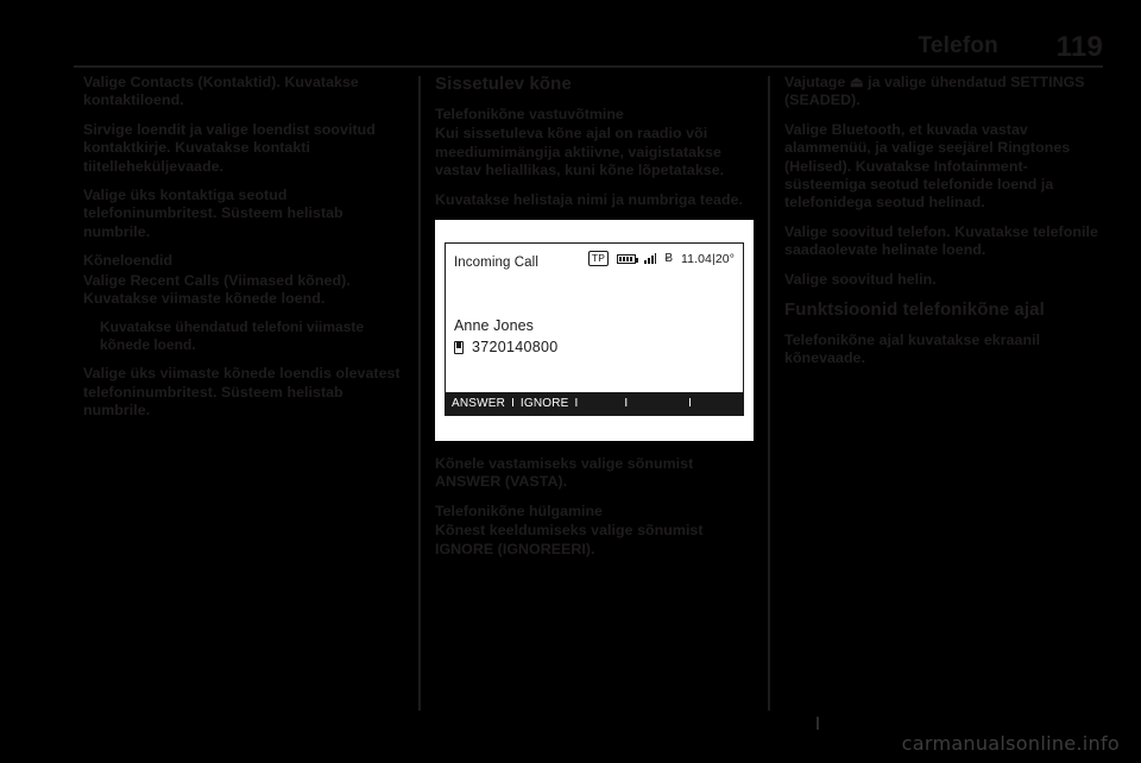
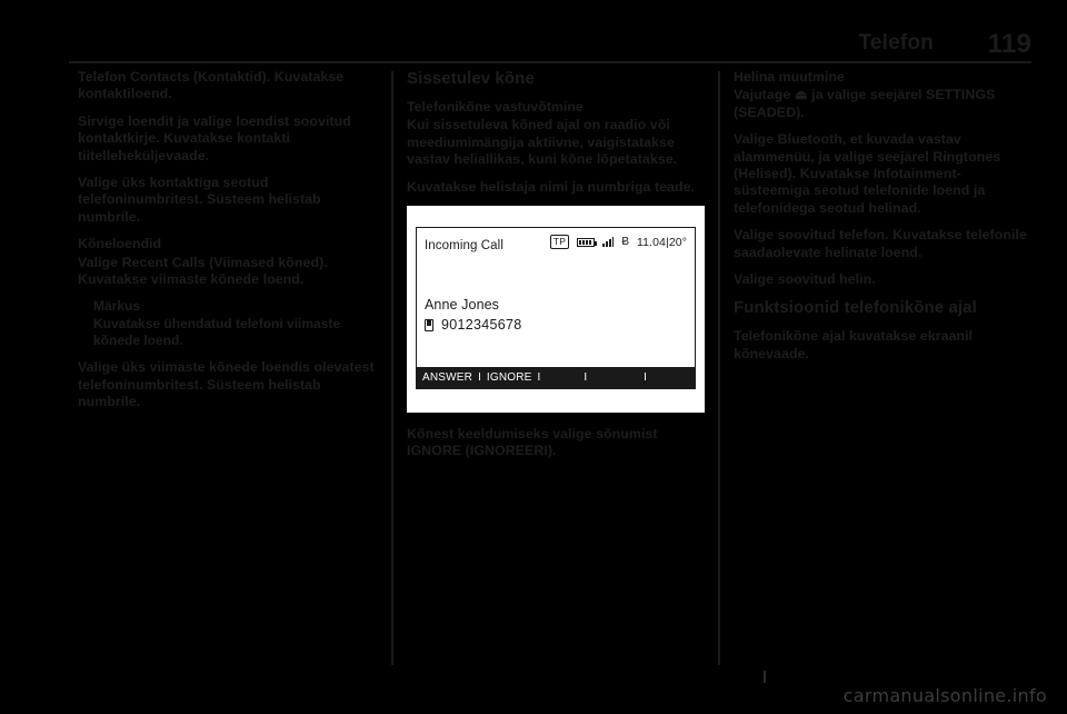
  Telefon
  119
- Valige Contacts (Kontaktid). Kuvatakse kontaktiloend.
+ Telefon Contacts (Kontaktid). Kuvatakse kontaktiloend.
  Sirvige loendit ja valige loendist soovitud kontaktkirje. Kuvatakse kontakti tiitelleheküljevaade.
  Valige üks kontaktiga seotud telefoninumbritest. Süsteem helistab numbrile.
  Kõneloendid
  Valige Recent Calls (Viimased kõned). Kuvatakse viimaste kõnede loend.
+ Märkus
  Kuvatakse ühendatud telefoni viimaste kõnede loend.
  Valige üks viimaste kõnede loendis olevatest telefoninumbritest. Süsteem helistab numbrile.
  Sissetulev kõne
  Telefonikõne vastuvõtmine
- Kui sissetuleva kõne ajal on raadio või meediumimängija aktiivne, vaigistatakse vastav heliallikas, kuni kõne lõpetatakse.
+ Kui sissetuleva kõned ajal on raadio või meediumimängija aktiivne, vaigistatakse vastav heliallikas, kuni kõne lõpetatakse.
  Kuvatakse helistaja nimi ja numbriga teade.
  Incoming Call
  TP
  Ƀ
  11.04|20°
  Anne Jones
- 3720140800
+ 9012345678
  ANSWER
  I
  IGNORE
  I
  I
  I
- Kõnele vastamiseks valige sõnumist ANSWER (VASTA).
- Telefonikõne hülgamine
  Kõnest keeldumiseks valige sõnumist IGNORE (IGNOREERI).
+ Helina muutmine
- Vajutage ⏏ ja valige ühendatud SETTINGS (SEADED).
+ Vajutage ⏏ ja valige seejärel SETTINGS (SEADED).
  Valige Bluetooth, et kuvada vastav alammenüü, ja valige seejärel Ringtones (Helised). Kuvatakse Infotainment-süsteemiga seotud telefonide loend ja telefonidega seotud helinad.
  Valige soovitud telefon. Kuvatakse telefonile saadaolevate helinate loend.
  Valige soovitud helin.
  Funktsioonid telefonikõne ajal
  Telefonikõne ajal kuvatakse ekraanil kõnevaade.
  carmanualsonline.info
